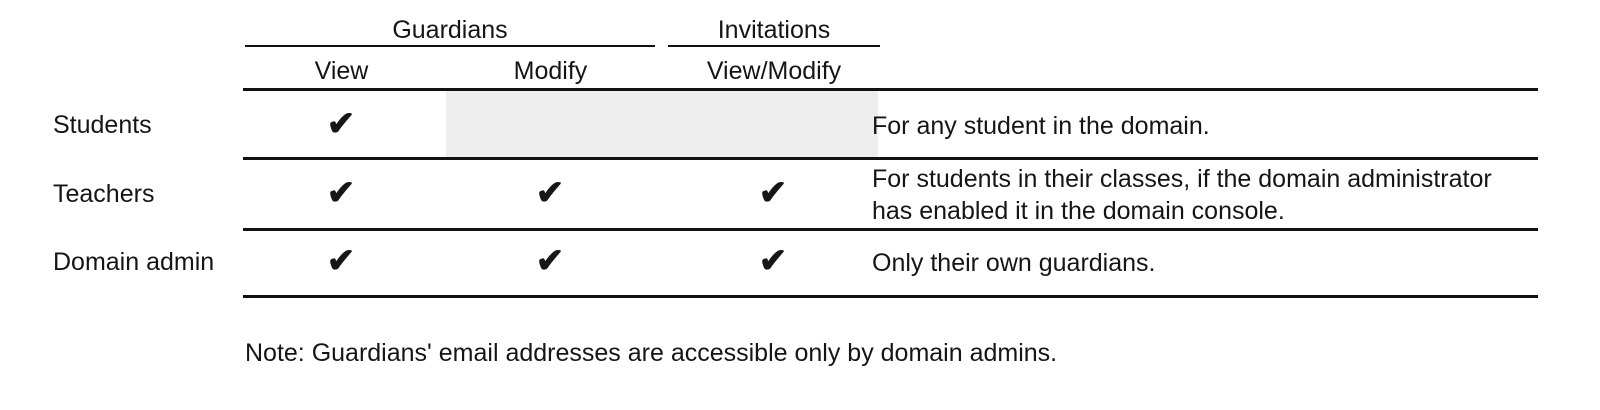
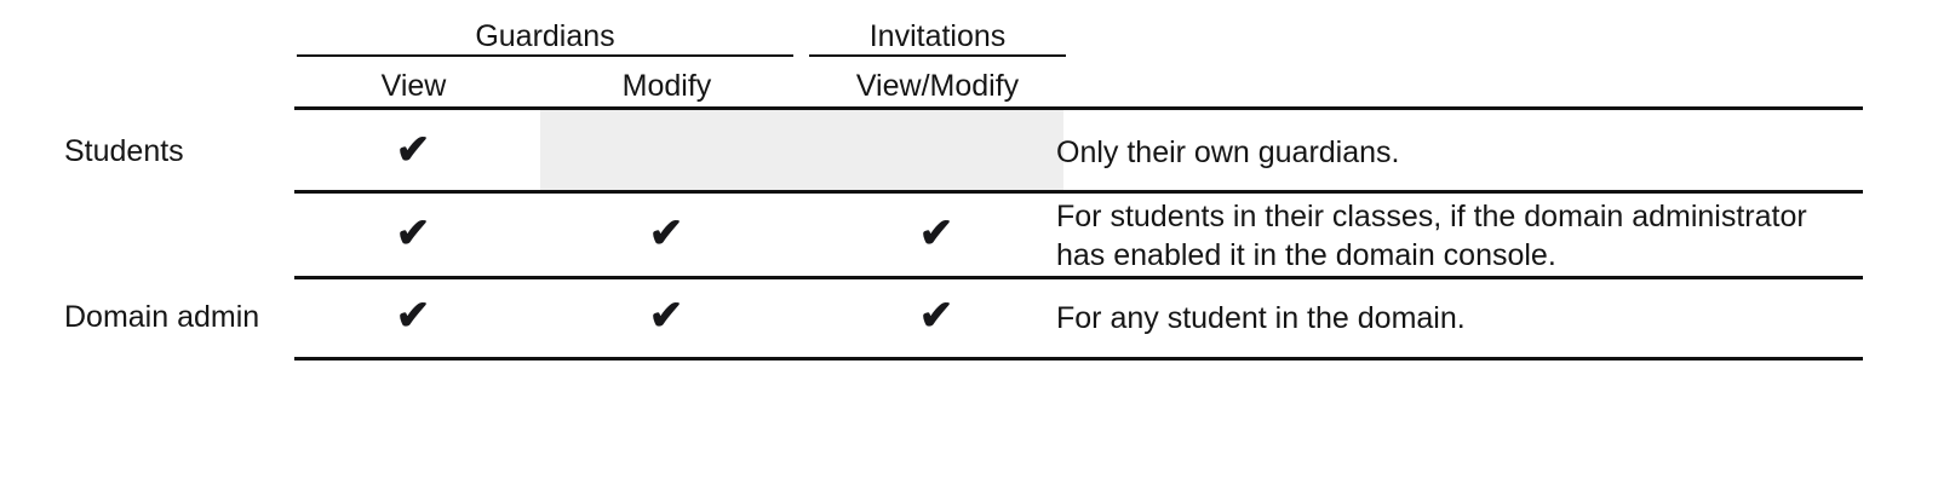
  Guardians
  Invitations
  View
  Modify
  View/Modify
  Students
  ✔
- For any student in the domain.
+ Only their own guardians.
- Teachers
  ✔
  ✔
  ✔
  For students in their classes, if the domain administrator has enabled it in the domain console.
  Domain admin
  ✔
  ✔
  ✔
- Only their own guardians.
+ For any student in the domain.
- Note: Guardians' email addresses are accessible only by domain admins.
